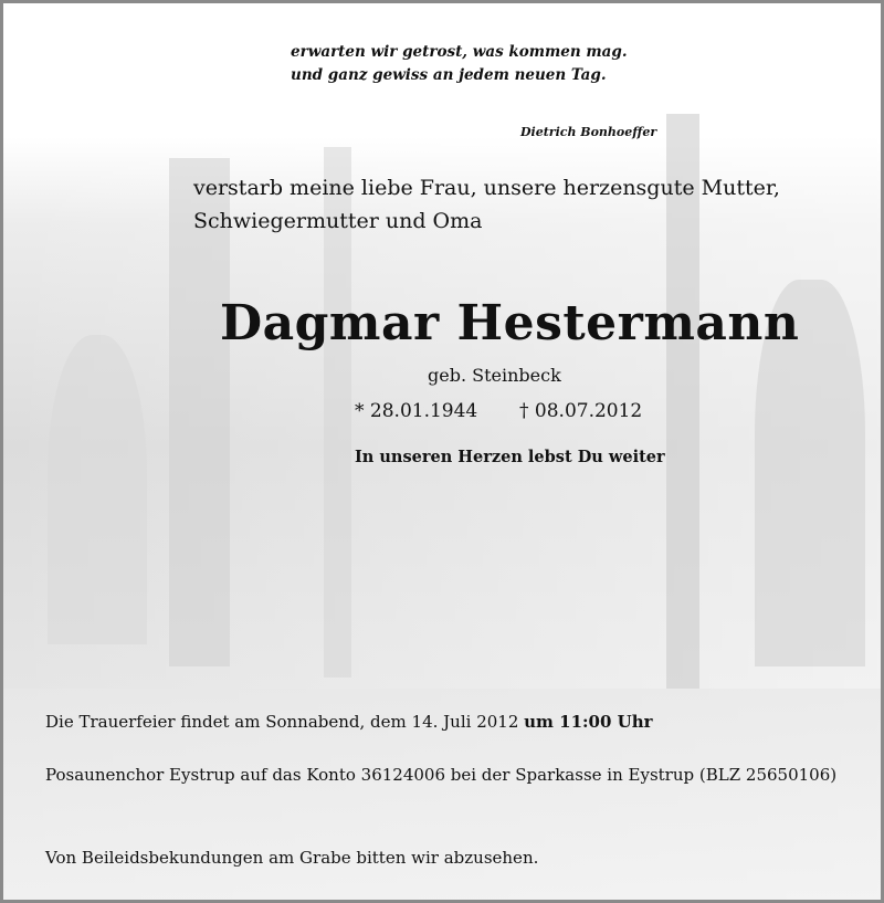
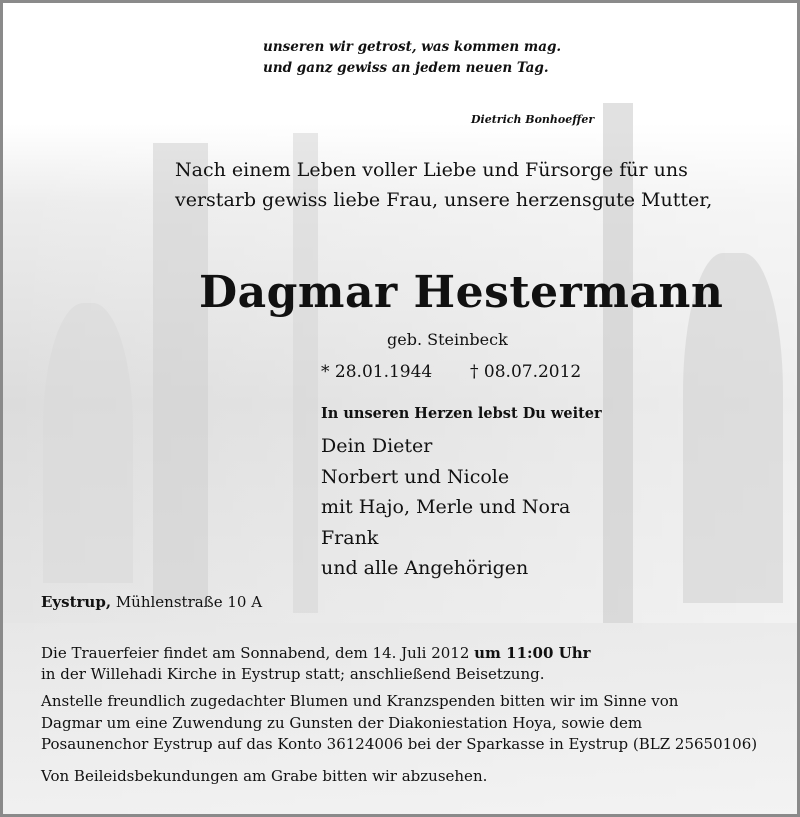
- erwarten wir getrost, was kommen mag.
+ unseren wir getrost, was kommen mag.
  und ganz gewiss an jedem neuen Tag.
  Dietrich Bonhoeffer
+ Nach einem Leben voller Liebe und Fürsorge für uns
- verstarb meine liebe Frau, unsere herzensgute Mutter,
+ verstarb gewiss liebe Frau, unsere herzensgute Mutter,
- Schwiegermutter und Oma
  Dagmar Hestermann
  geb. Steinbeck
  * 28.01.1944
  † 08.07.2012
  In unseren Herzen lebst Du weiter
+ Dein Dieter
+ Norbert und Nicole
+ mit Hajo, Merle und Nora
+ Frank
+ und alle Angehörigen
+ Eystrup, Mühlenstraße 10 A
  Die Trauerfeier findet am Sonnabend, dem 14. Juli 2012 um 11:00 Uhr
+ in der Willehadi Kirche in Eystrup statt; anschließend Beisetzung.
+ Anstelle freundlich zugedachter Blumen und Kranzspenden bitten wir im Sinne von
+ Dagmar um eine Zuwendung zu Gunsten der Diakoniestation Hoya, sowie dem
  Posaunenchor Eystrup auf das Konto 36124006 bei der Sparkasse in Eystrup (BLZ 25650106)
  Von Beileidsbekundungen am Grabe bitten wir abzusehen.
